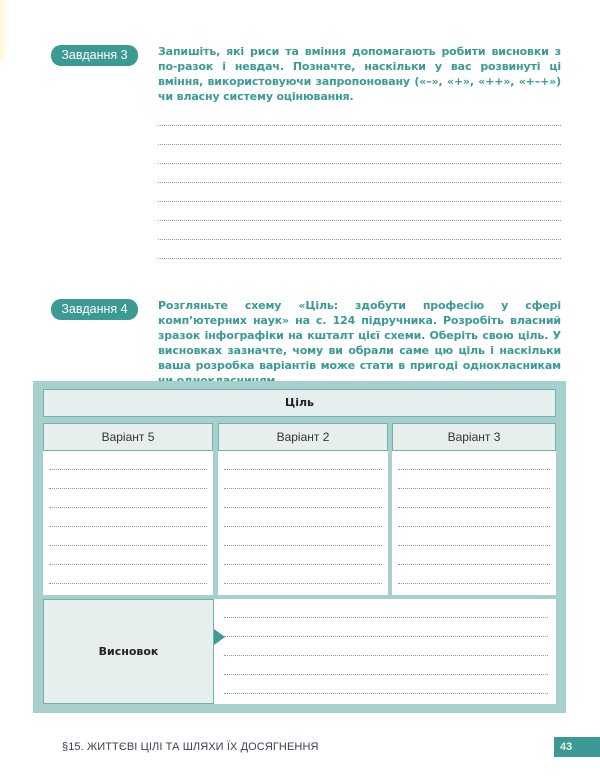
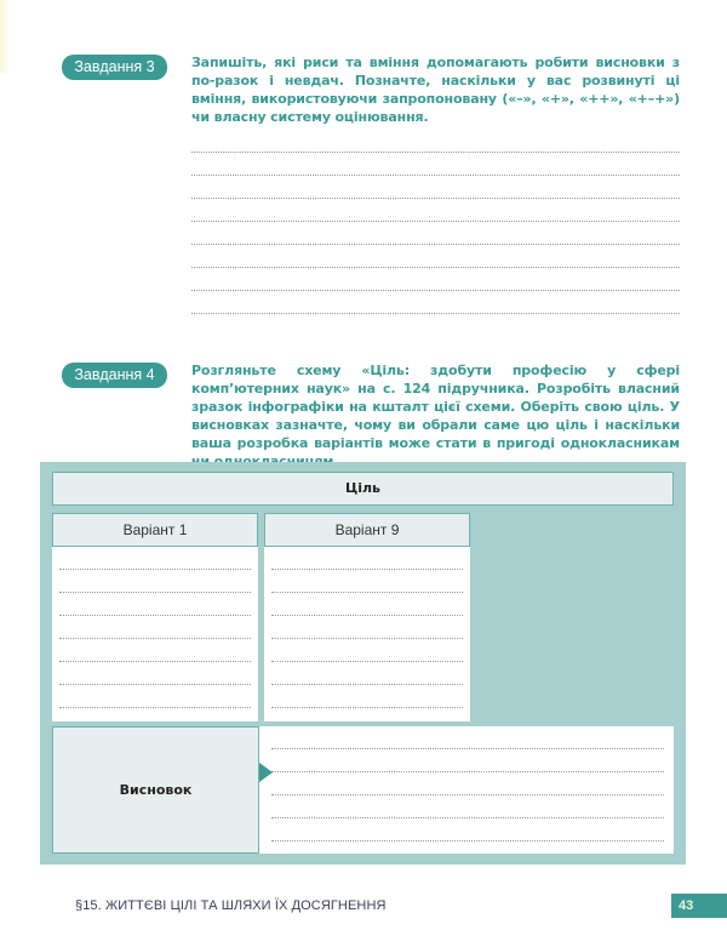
  Завдання 3
  Запишіть, які риси та вміння допомагають робити висновки з по-разок і невдач. Позначте, наскільки у вас розвинуті ці вміння, використовуючи запропоновану («–», «+», «++», «+–+») чи власну систему оцінювання.
  Завдання 4
  Розгляньте схему «Ціль: здобути професію у сфері комп’ютерних наук» на с. 124 підручника. Розробіть власний зразок інфографіки на кшталт цієї схеми. Оберіть свою ціль. У висновках зазначте, чому ви обрали саме цю ціль і наскільки ваша розробка варіантів може стати в пригоді однокласникам
  Ціль
- Варіант 5
+ Варіант 1
- Варіант 2
+ Варіант 9
- Варіант 3
  Висновок
  §15. ЖИТТЄВІ ЦІЛІ ТА ШЛЯХИ ЇХ ДОСЯГНЕННЯ
  43
